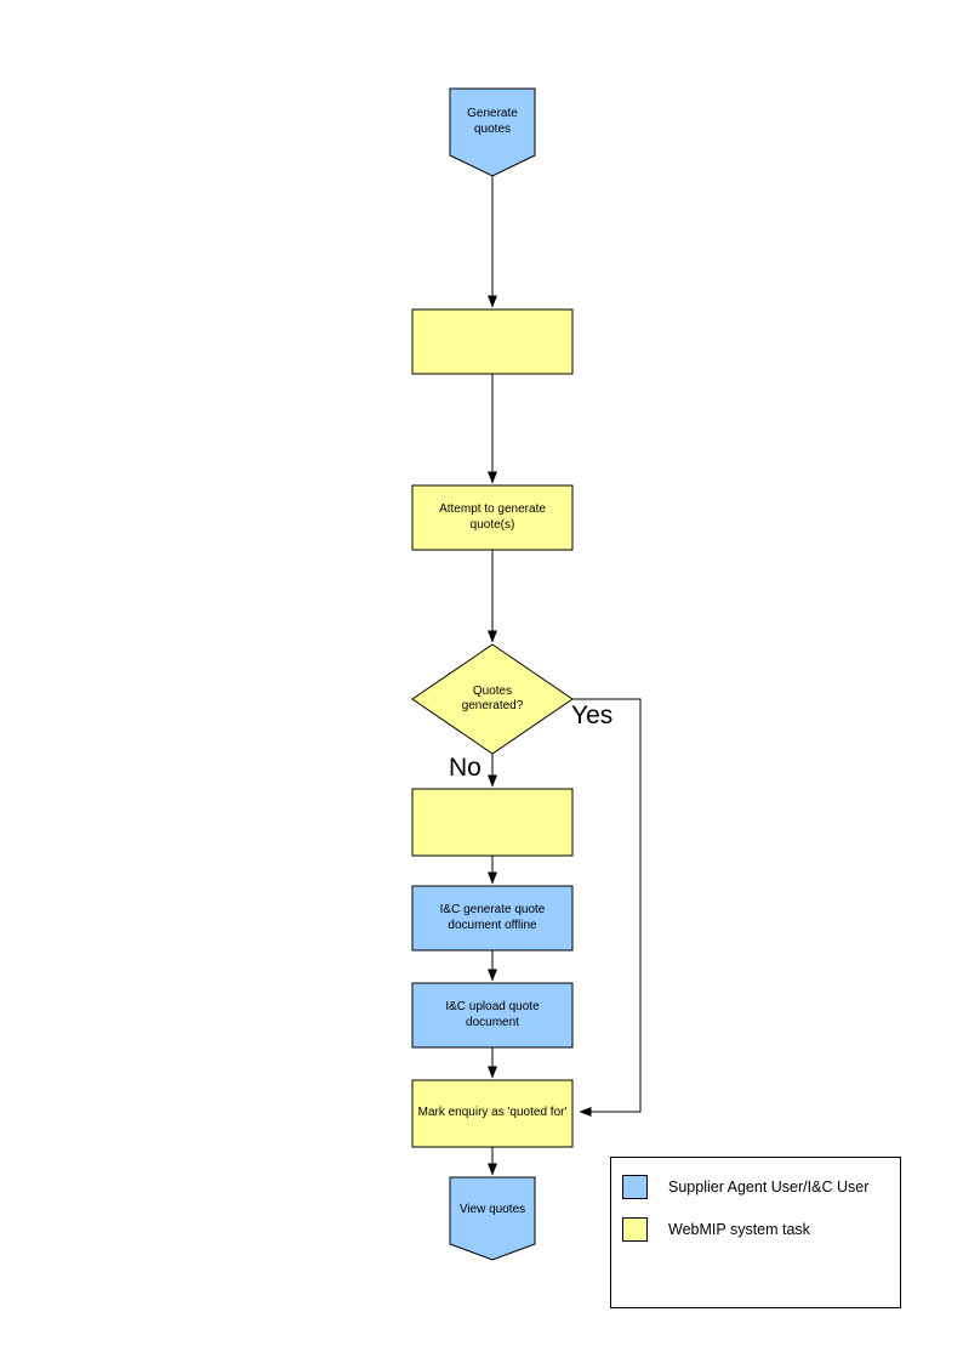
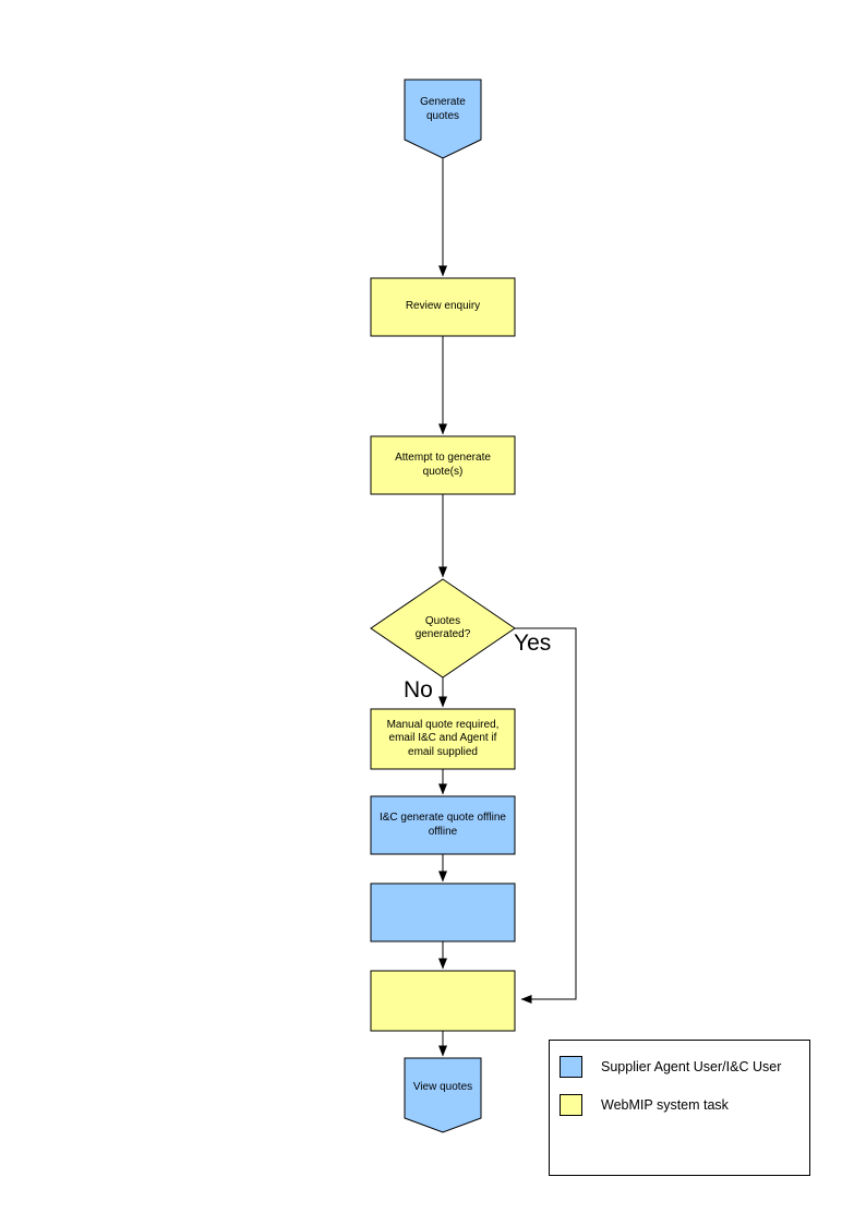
  Generate quotes
+ Review enquiry
  Attempt to generate quote(s)
  Quotes generated?
+ Manual quote required, email I&C and Agent if email supplied
- I&C generate quote document offline
+ I&C generate quote offline offline
- I&C upload quote document
- Mark enquiry as 'quoted for'
  View quotes
  Yes
  No
  Supplier Agent User/I&C User
  WebMIP system task
